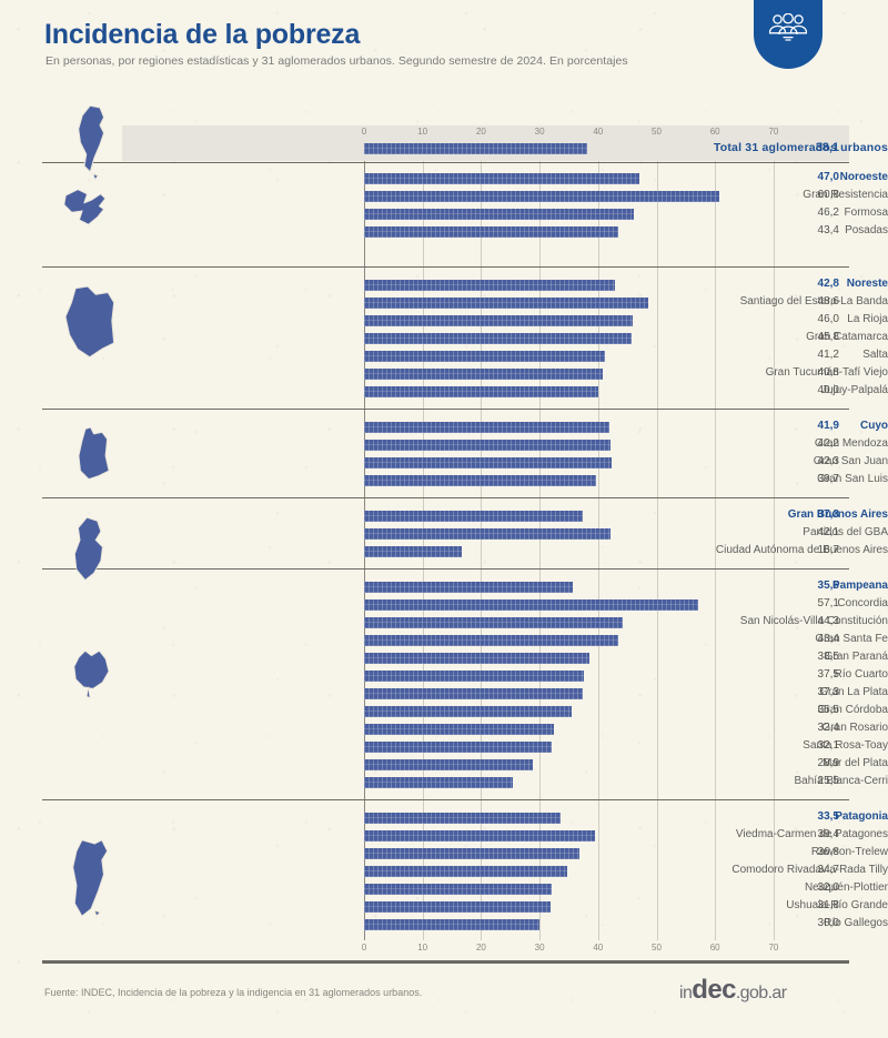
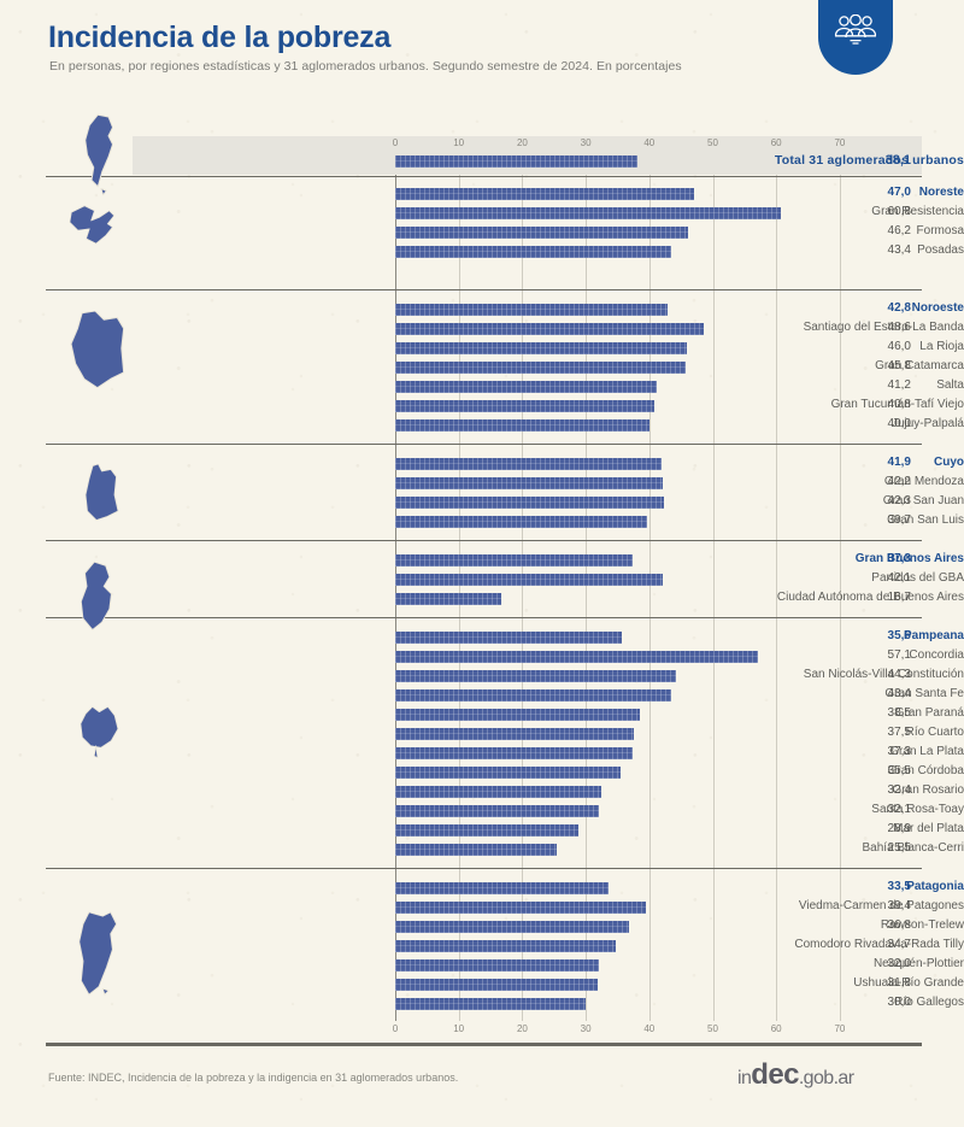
  Incidencia de la pobreza
  En personas, por regiones estadísticas y 31 aglomerados urbanos. Segundo semestre de 2024. En porcentajes
  0
  10
  20
  30
  40
  50
  60
  70
  Total 31 aglomerados urbanos
  38,1
- Noroeste
+ Noreste
  47,0
  Gran Resistencia
  60,8
  Formosa
  46,2
  Posadas
  43,4
- Noreste
+ Noroeste
  42,8
  Santiago del Estero-La Banda
  48,6
  La Rioja
  46,0
  Gran Catamarca
  45,8
  Salta
  41,2
  Gran Tucumán-Tafí Viejo
  40,8
  Jujuy-Palpalá
  40,0
  Cuyo
  41,9
  Gran Mendoza
  42,2
  Gran San Juan
  42,3
  Gran San Luis
  39,7
  Gran Buenos Aires
  37,3
  Partidos del GBA
  42,1
  Ciudad Autónoma de Buenos Aires
  16,7
  Pampeana
  35,6
  Concordia
  57,1
  San Nicolás-Villa Constitución
  44,3
  Gran Santa Fe
  43,4
  Gran Paraná
  38,5
  Río Cuarto
  37,5
  Gran La Plata
  37,3
  Gran Córdoba
  35,5
  Gran Rosario
  32,4
  Santa Rosa-Toay
  32,1
  Mar del Plata
  28,9
  Bahía Blanca-Cerri
  25,5
  Patagonia
  33,5
  Viedma-Carmen de Patagones
  39,4
  Rawson-Trelew
  36,8
  Comodoro Rivadavia-Rada Tilly
  34,7
  Neuquén-Plottier
  32,0
  Ushuaia-Río Grande
  31,8
  Río Gallegos
  30,0
  0
  10
  20
  30
  40
  50
  60
  70
  Fuente: INDEC, Incidencia de la pobreza y la indigencia en 31 aglomerados urbanos.
  indec.gob.ar
